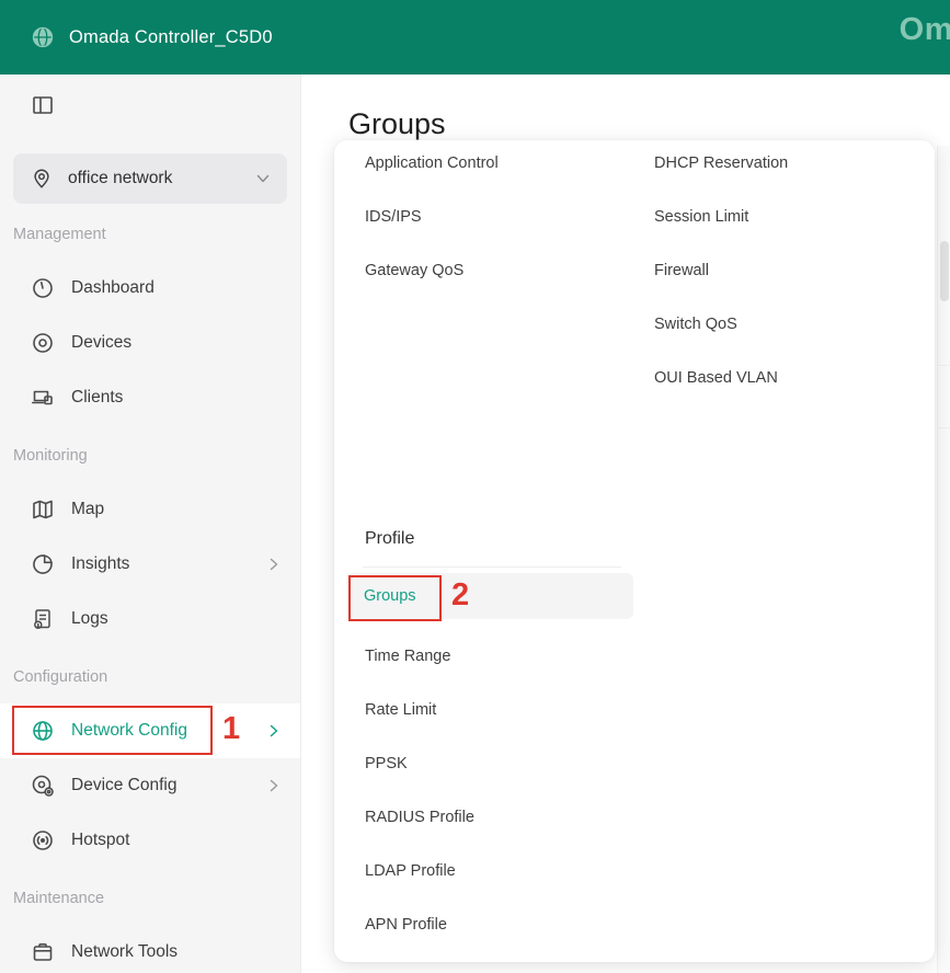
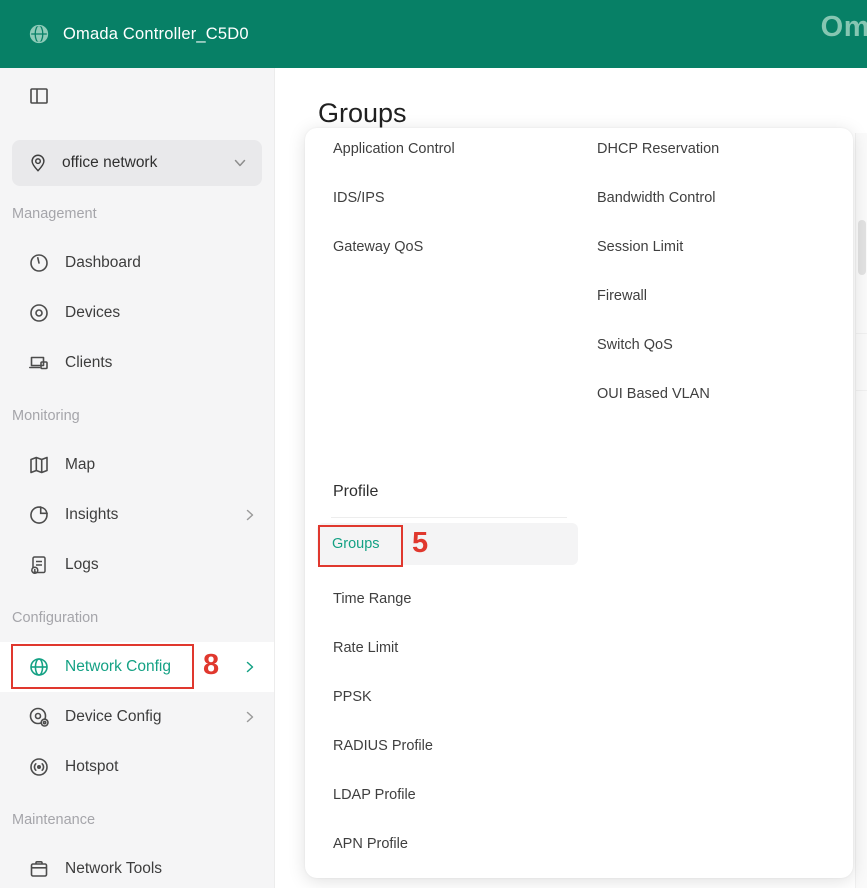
  Omada Controller_C5D0
  Om
  office network
  Management
  Dashboard
  Devices
  Clients
  Monitoring
  Map
  Insights
  Logs
  Configuration
  Network Config
- 1
+ 8
  Device Config
  Hotspot
  Maintenance
  Network Tools
  Groups
  Application Control
  IDS/IPS
  Gateway QoS
  DHCP Reservation
+ Bandwidth Control
  Session Limit
  Firewall
  Switch QoS
  OUI Based VLAN
  Profile
  Groups
- 2
+ 5
  Time Range
  Rate Limit
  PPSK
  RADIUS Profile
  LDAP Profile
  APN Profile
